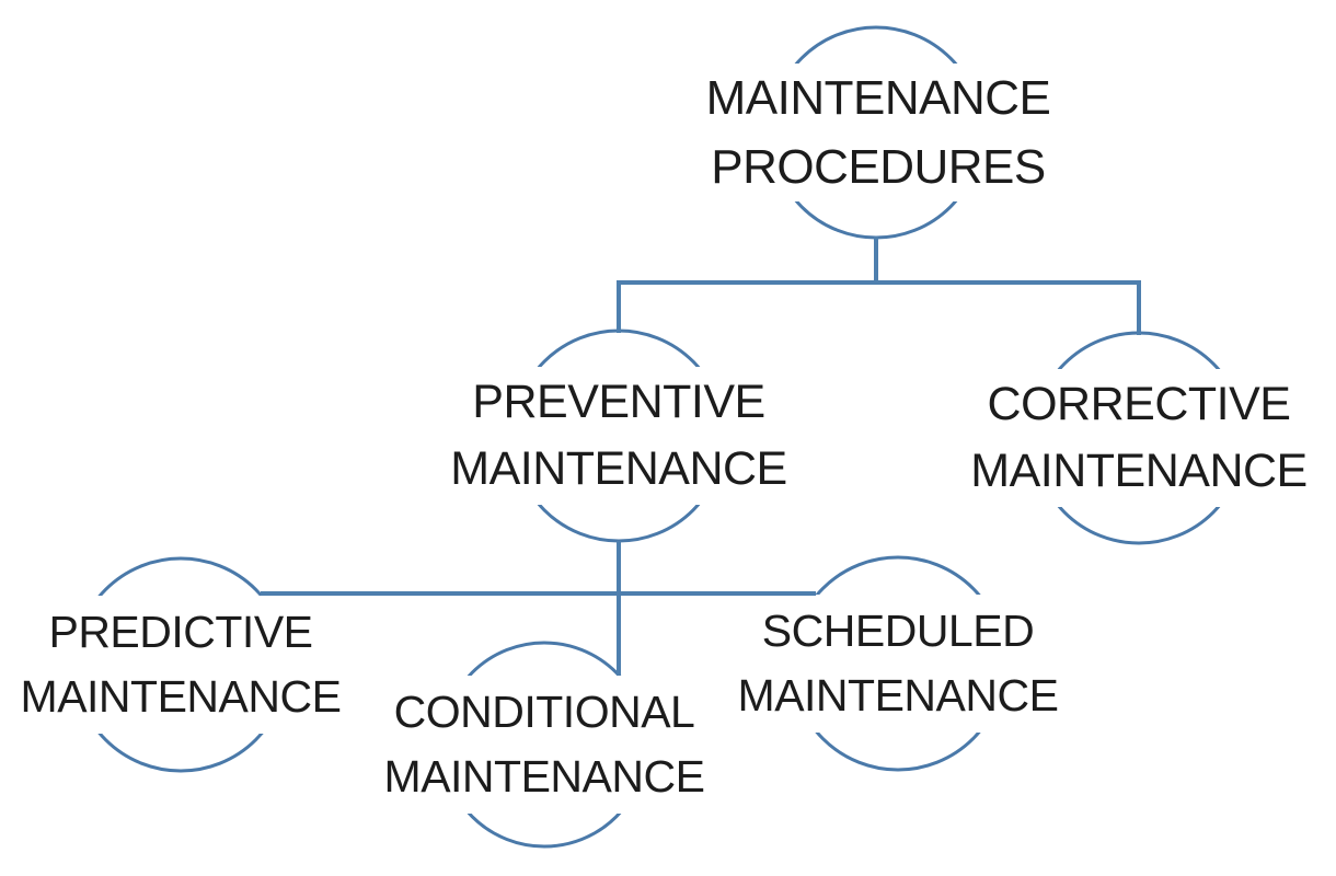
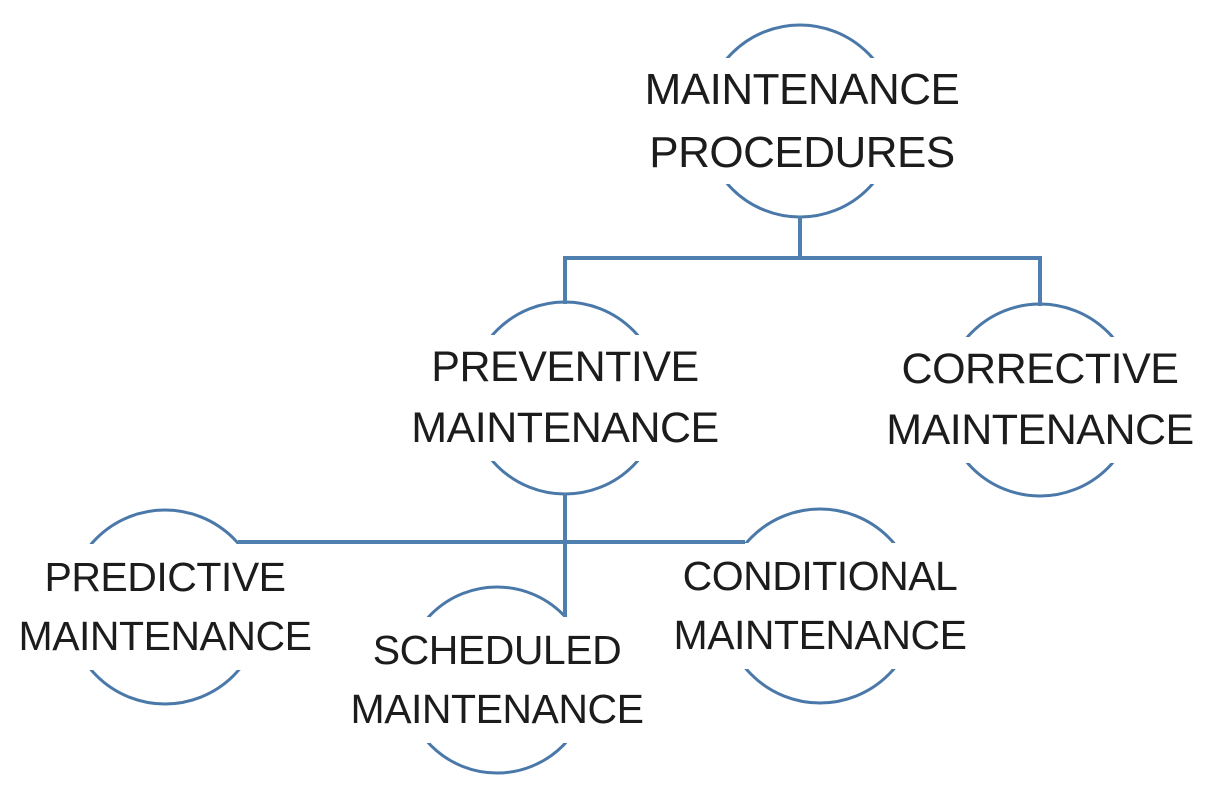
  MAINTENANCE
  PROCEDURES
  PREVENTIVE
  MAINTENANCE
  CORRECTIVE
  MAINTENANCE
  PREDICTIVE
  MAINTENANCE
- CONDITIONAL
+ SCHEDULED
  MAINTENANCE
- SCHEDULED
+ CONDITIONAL
  MAINTENANCE
